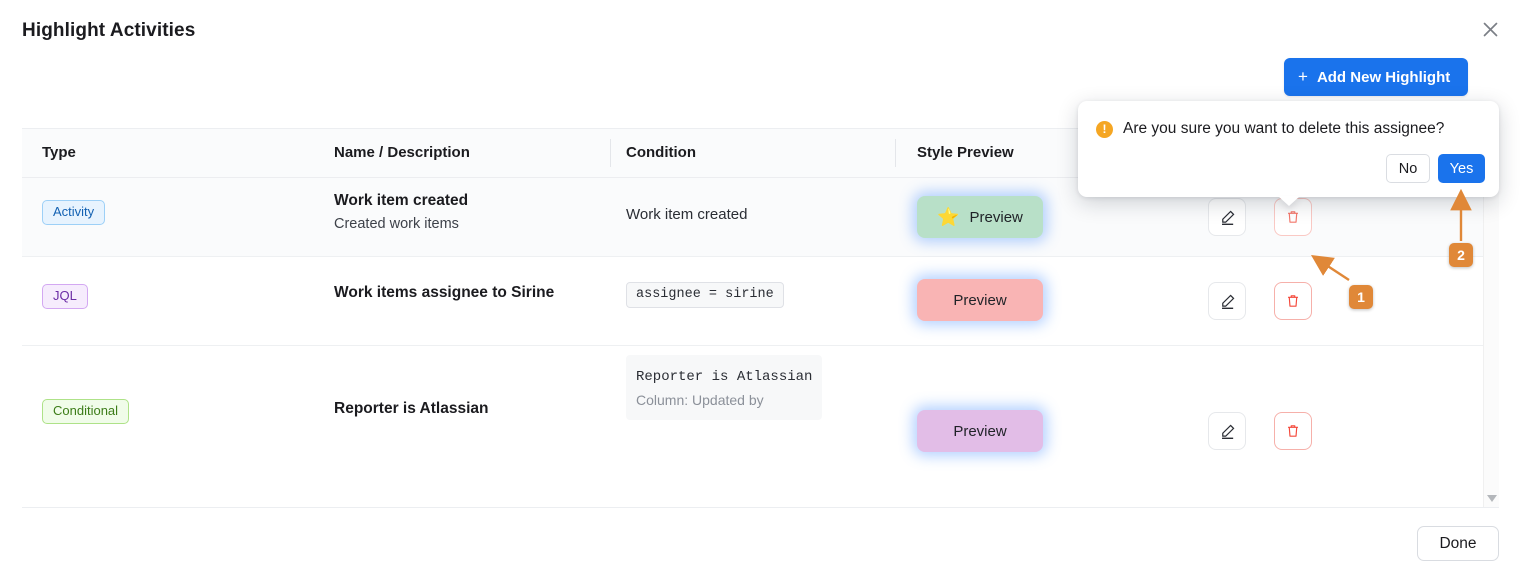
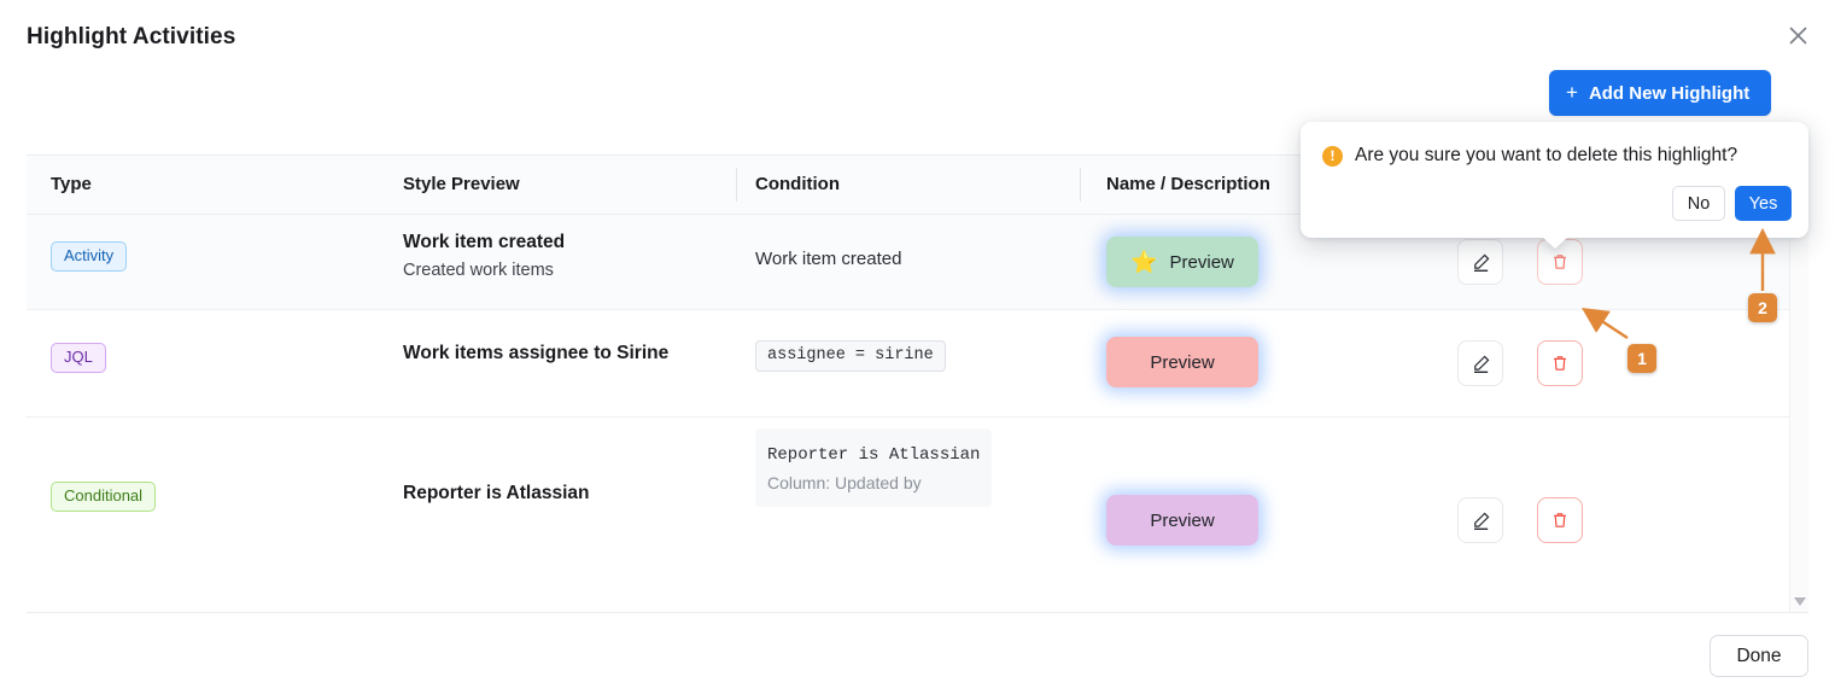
  Highlight Activities
  +
  Add New Highlight
  Type
- Name / Description
+ Style Preview
  Condition
- Style Preview
+ Name / Description
  Activity
  Work item created
  Created work items
  Work item created
  ⭐
  Preview
  JQL
  Work items assignee to Sirine
  assignee = sirine
  Preview
  Conditional
  Reporter is Atlassian
  Reporter is Atlassian
  Column: Updated by
  Preview
  Done
  !
- Are you sure you want to delete this assignee?
+ Are you sure you want to delete this highlight?
  No
  Yes
  1
  2
